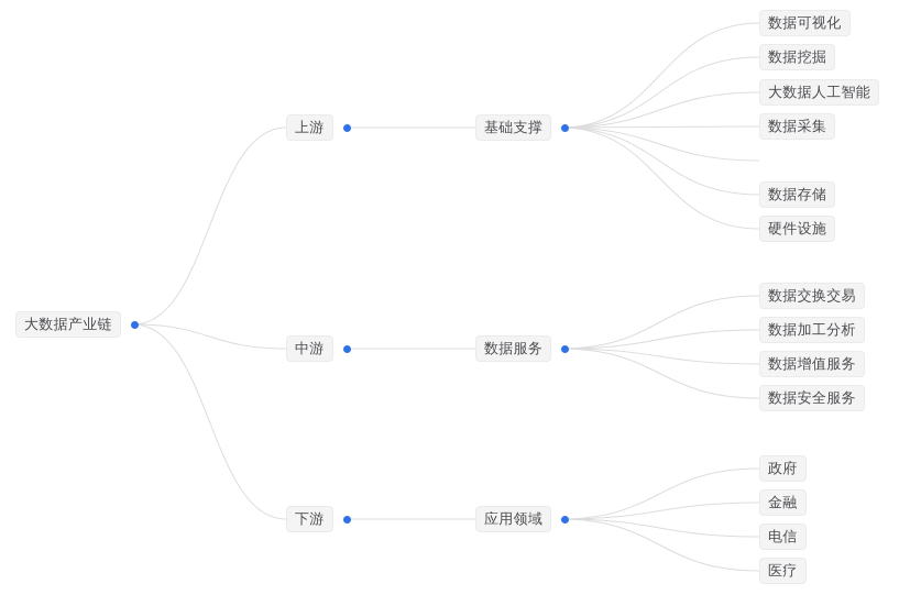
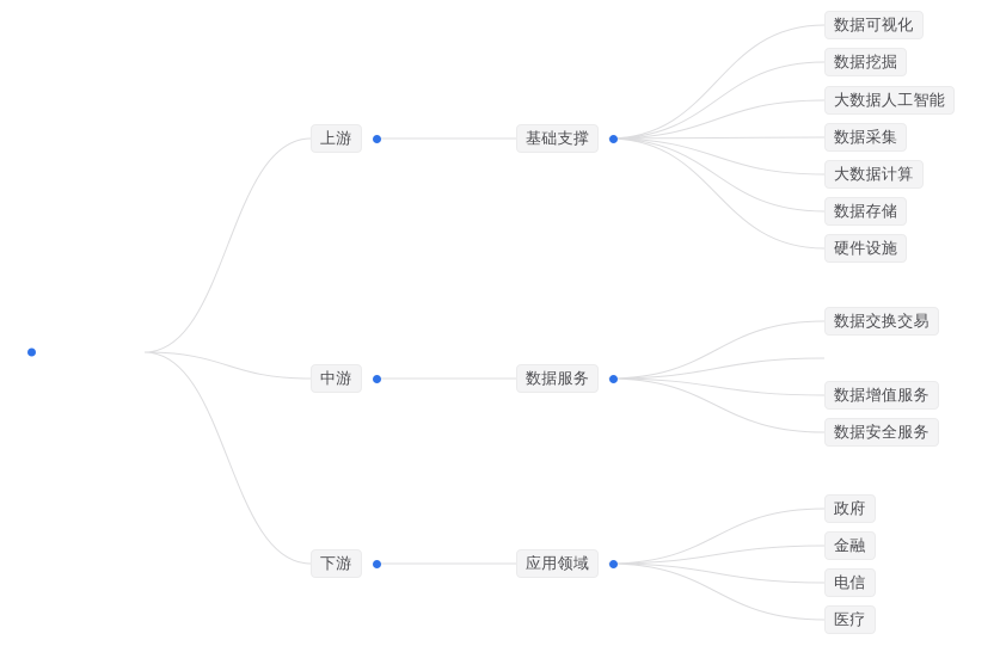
- 大数据产业链
  上游
  中游
  下游
  基础支撑
  数据服务
  应用领域
  数据可视化
  数据挖掘
  大数据人工智能
  数据采集
+ 大数据计算
  数据存储
  硬件设施
  数据交换交易
- 数据加工分析
  数据增值服务
  数据安全服务
  政府
  金融
  电信
  医疗
